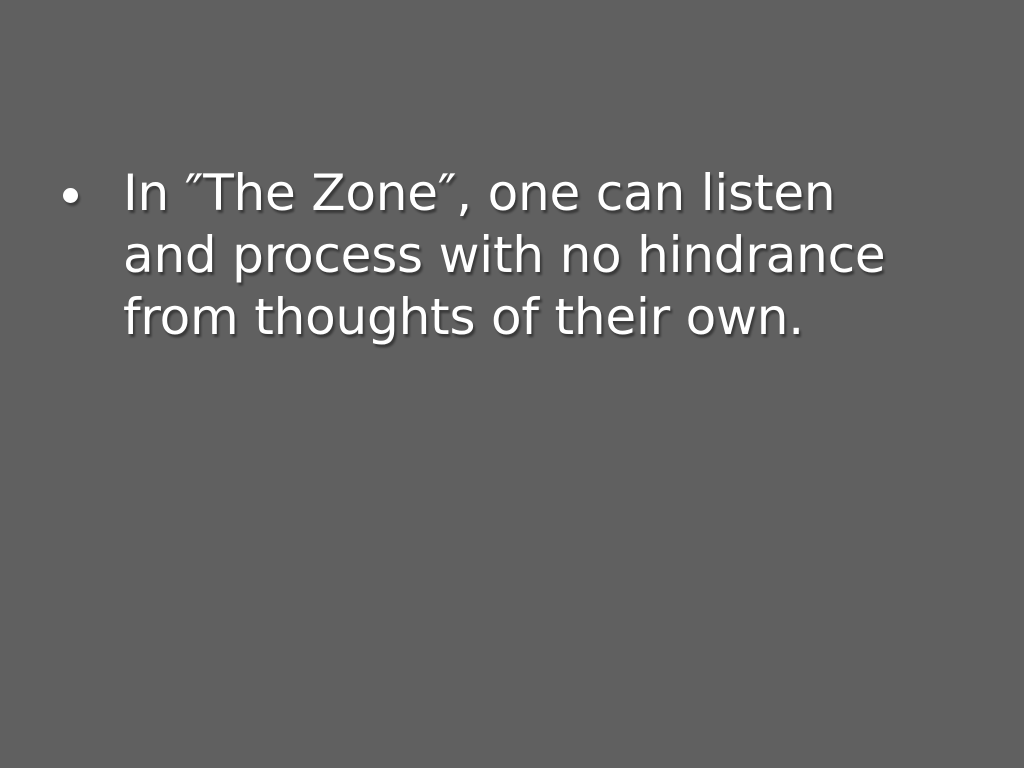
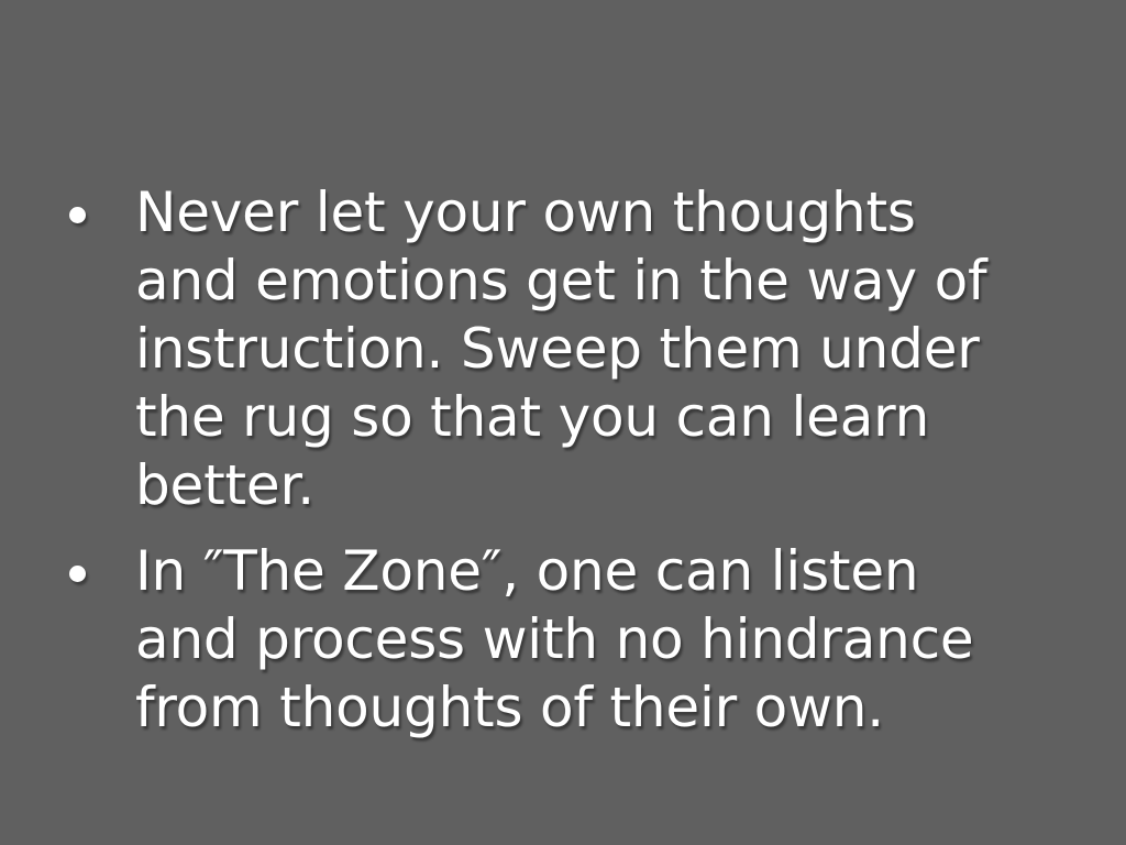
+ Never let your own thoughts and emotions get in the way of instruction. Sweep them under the rug so that you can learn better.
  In ″The Zone″, one can listen and process with no hindrance from thoughts of their own.
